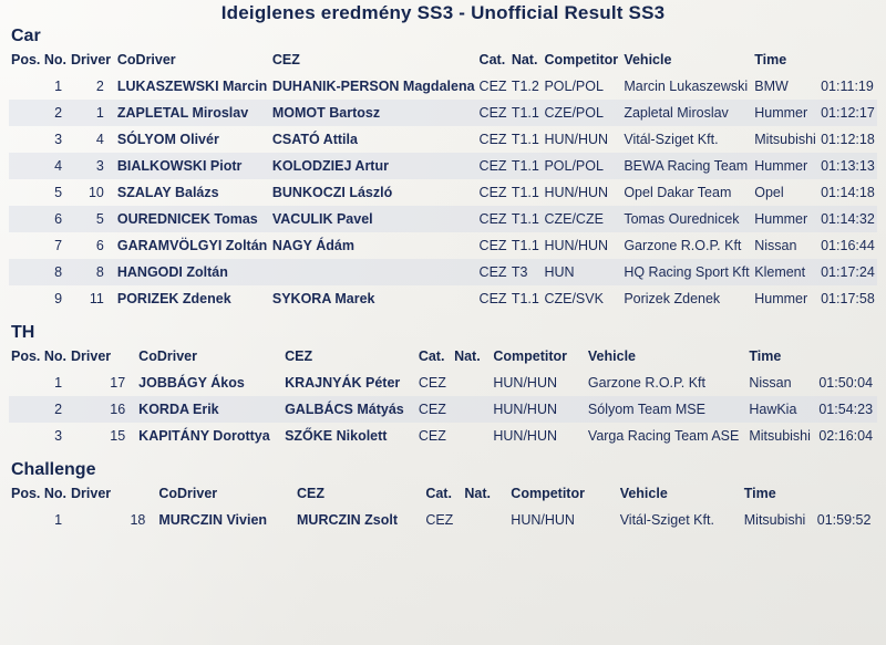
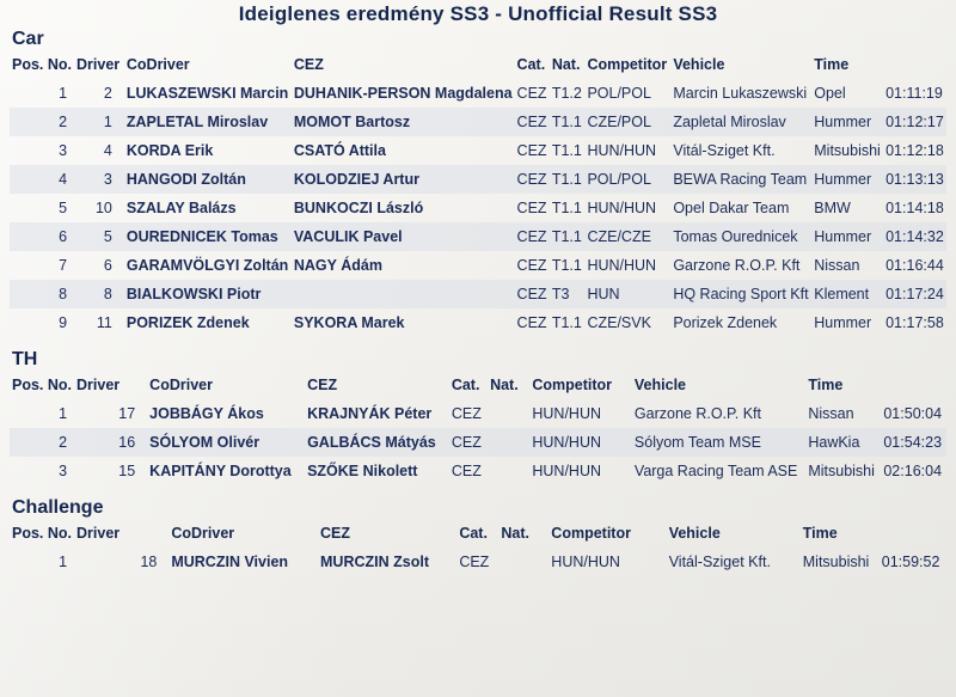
  Ideiglenes eredmény SS3 - Unofficial Result SS3
  Car
  Pos. No.	Driver	CoDriver	CEZ	Cat.	Nat.	Competitor	Vehicle	Time
- 1	2	LUKASZEWSKI Marcin	DUHANIK-PERSON Magdalena	CEZ	T1.2	POL/POL	Marcin Lukaszewski	BMW	01:11:19
+ 1	2	LUKASZEWSKI Marcin	DUHANIK-PERSON Magdalena	CEZ	T1.2	POL/POL	Marcin Lukaszewski	Opel	01:11:19
  2	1	ZAPLETAL Miroslav	MOMOT Bartosz	CEZ	T1.1	CZE/POL	Zapletal Miroslav	Hummer	01:12:17
- 3	4	SÓLYOM Olivér	CSATÓ Attila	CEZ	T1.1	HUN/HUN	Vitál-Sziget Kft.	Mitsubishi	01:12:18
+ 3	4	KORDA Erik	CSATÓ Attila	CEZ	T1.1	HUN/HUN	Vitál-Sziget Kft.	Mitsubishi	01:12:18
- 4	3	BIALKOWSKI Piotr	KOLODZIEJ Artur	CEZ	T1.1	POL/POL	BEWA Racing Team	Hummer	01:13:13
+ 4	3	HANGODI Zoltán	KOLODZIEJ Artur	CEZ	T1.1	POL/POL	BEWA Racing Team	Hummer	01:13:13
- 5	10	SZALAY Balázs	BUNKOCZI László	CEZ	T1.1	HUN/HUN	Opel Dakar Team	Opel	01:14:18
+ 5	10	SZALAY Balázs	BUNKOCZI László	CEZ	T1.1	HUN/HUN	Opel Dakar Team	BMW	01:14:18
  6	5	OUREDNICEK Tomas	VACULIK Pavel	CEZ	T1.1	CZE/CZE	Tomas Ourednicek	Hummer	01:14:32
  7	6	GARAMVÖLGYI Zoltán	NAGY Ádám	CEZ	T1.1	HUN/HUN	Garzone R.O.P. Kft	Nissan	01:16:44
- 8	8	HANGODI Zoltán		CEZ	T3	HUN	HQ Racing Sport Kft	Klement	01:17:24
+ 8	8	BIALKOWSKI Piotr		CEZ	T3	HUN	HQ Racing Sport Kft	Klement	01:17:24
  9	11	PORIZEK Zdenek	SYKORA Marek	CEZ	T1.1	CZE/SVK	Porizek Zdenek	Hummer	01:17:58
  TH
  Pos. No.	Driver	CoDriver	CEZ	Cat.	Nat.	Competitor	Vehicle	Time
  1	17	JOBBÁGY Ákos	KRAJNYÁK Péter	CEZ		HUN/HUN	Garzone R.O.P. Kft	Nissan	01:50:04
- 2	16	KORDA Erik	GALBÁCS Mátyás	CEZ		HUN/HUN	Sólyom Team MSE	HawKia	01:54:23
+ 2	16	SÓLYOM Olivér	GALBÁCS Mátyás	CEZ		HUN/HUN	Sólyom Team MSE	HawKia	01:54:23
  3	15	KAPITÁNY Dorottya	SZŐKE Nikolett	CEZ		HUN/HUN	Varga Racing Team ASE	Mitsubishi	02:16:04
  Challenge
  Pos. No.	Driver	CoDriver	CEZ	Cat.	Nat.	Competitor	Vehicle	Time
  1	18	MURCZIN Vivien	MURCZIN Zsolt	CEZ		HUN/HUN	Vitál-Sziget Kft.	Mitsubishi	01:59:52
